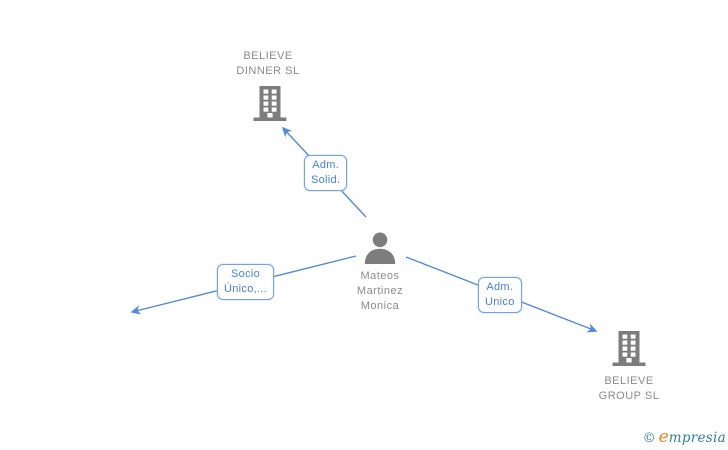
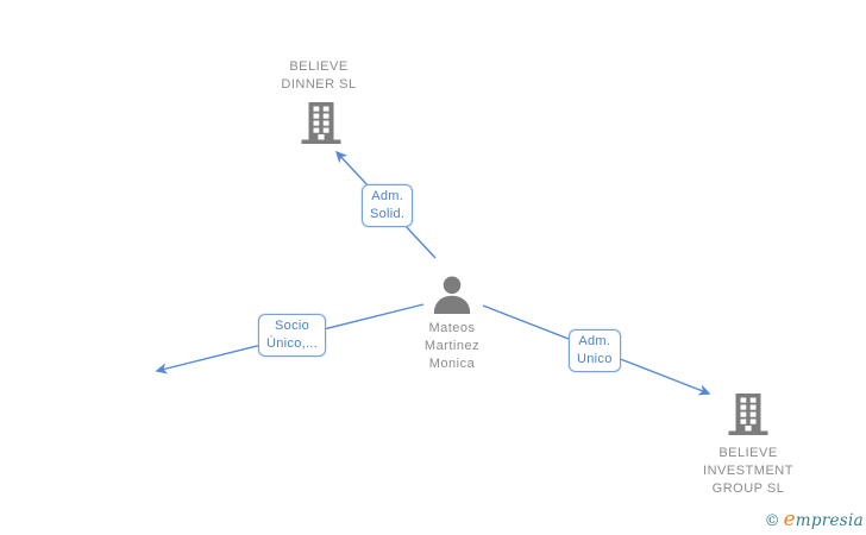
  BELIEVE
  DINNER SL
  Mateos
  Martinez
  Monica
  BELIEVE
+ INVESTMENT
  GROUP SL
  Adm.
  Solid.
  Socio
  Único,...
  Adm.
  Unico
  © empresia
